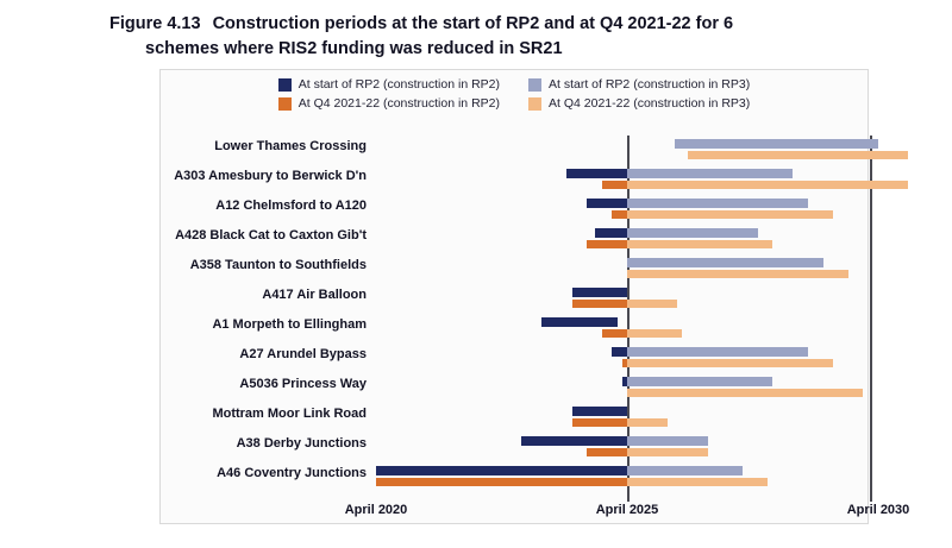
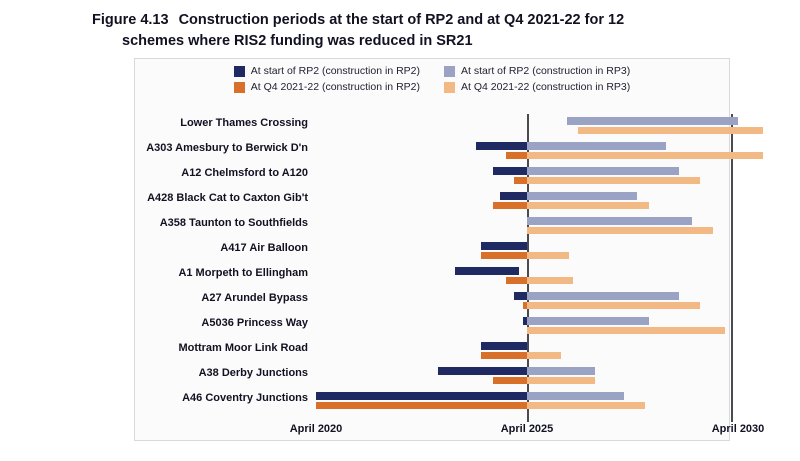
- Figure 4.13 Construction periods at the start of RP2 and at Q4 2021-22 for 6
+ Figure 4.13 Construction periods at the start of RP2 and at Q4 2021-22 for 12
  schemes where RIS2 funding was reduced in SR21
  At start of RP2 (construction in RP2)
  At start of RP2 (construction in RP3)
  At Q4 2021-22 (construction in RP2)
  At Q4 2021-22 (construction in RP3)
  Lower Thames Crossing
  A303 Amesbury to Berwick D'n
  A12 Chelmsford to A120
  A428 Black Cat to Caxton Gib't
  A358 Taunton to Southfields
  A417 Air Balloon
  A1 Morpeth to Ellingham
  A27 Arundel Bypass
  A5036 Princess Way
  Mottram Moor Link Road
  A38 Derby Junctions
  A46 Coventry Junctions
  April 2020
  April 2025
  April 2030
